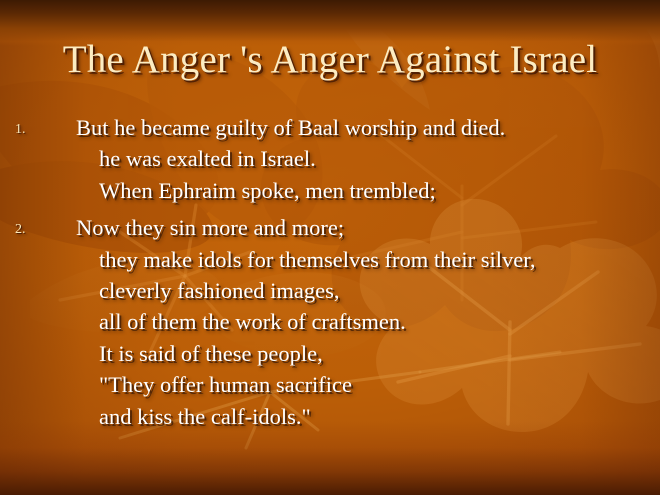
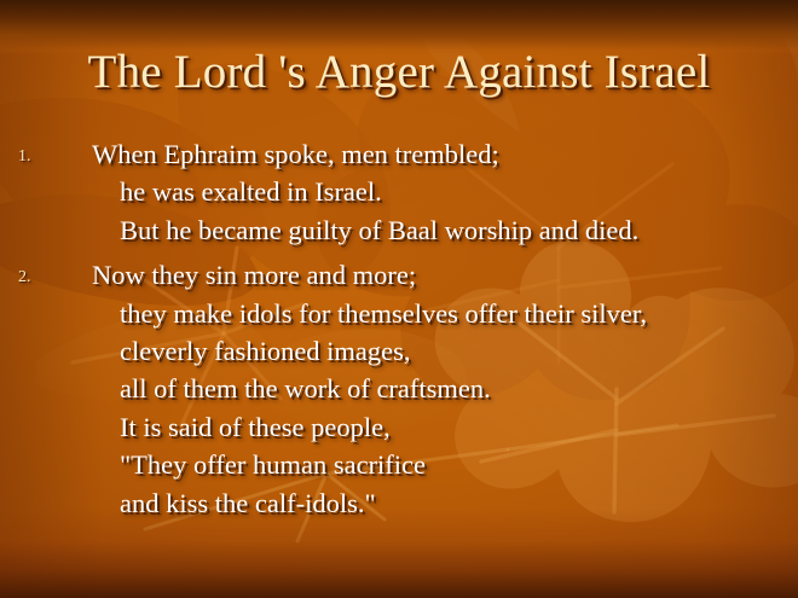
- The Anger 's Anger Against Israel
+ The Lord 's Anger Against Israel
  1.
- But he became guilty of Baal worship and died.
+ When Ephraim spoke, men trembled;
  he was exalted in Israel.
- When Ephraim spoke, men trembled;
+ But he became guilty of Baal worship and died.
  2.
  Now they sin more and more;
- they make idols for themselves from their silver,
+ they make idols for themselves offer their silver,
  cleverly fashioned images,
  all of them the work of craftsmen.
  It is said of these people,
  "They offer human sacrifice
  and kiss the calf-idols."
